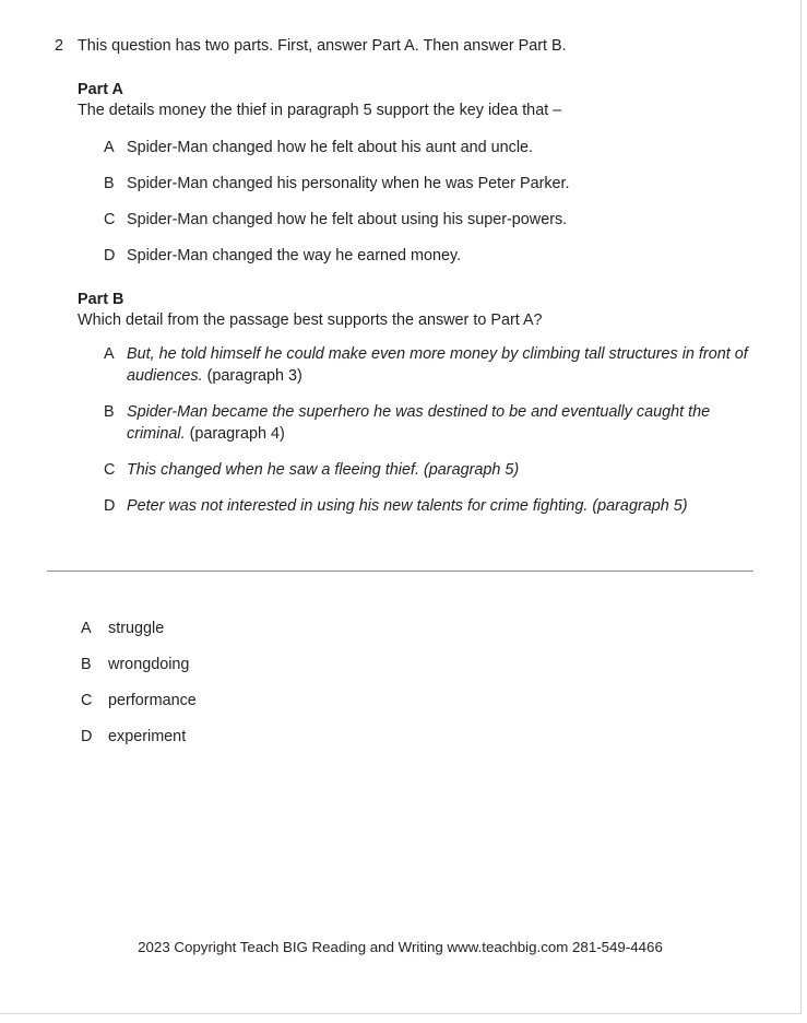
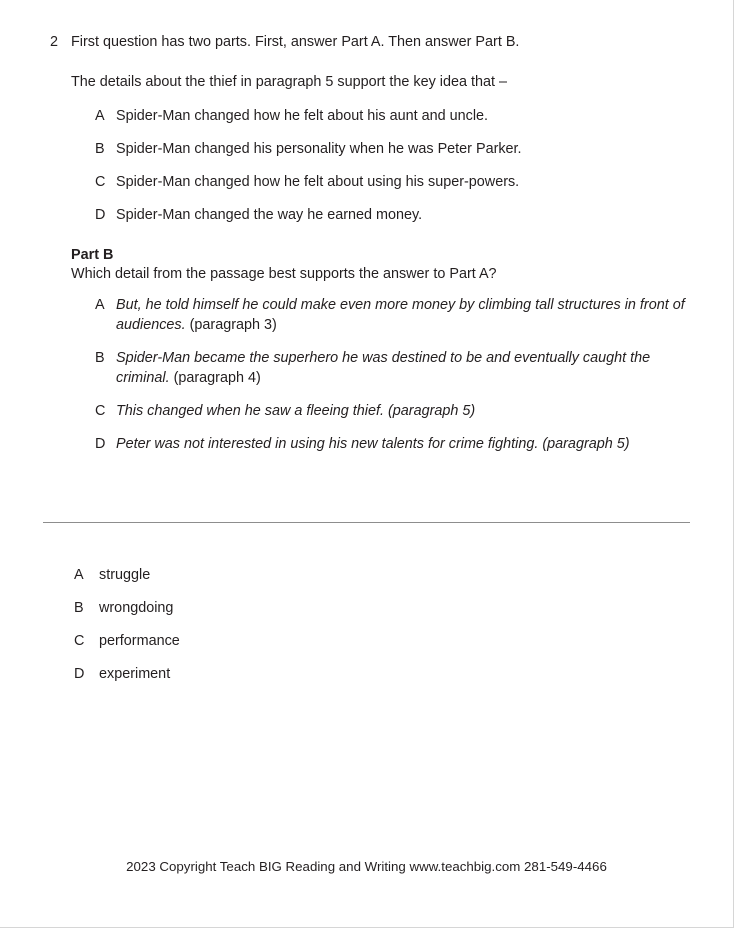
  2
- This question has two parts. First, answer Part A. Then answer Part B.
+ First question has two parts. First, answer Part A. Then answer Part B.
- Part A
- The details money the thief in paragraph 5 support the key idea that –
+ The details about the thief in paragraph 5 support the key idea that –
  A
  Spider-Man changed how he felt about his aunt and uncle.
  B
  Spider-Man changed his personality when he was Peter Parker.
  C
  Spider-Man changed how he felt about using his super-powers.
  D
  Spider-Man changed the way he earned money.
  Part B
  Which detail from the passage best supports the answer to Part A?
  A
  But, he told himself he could make even more money by climbing tall structures in front of audiences. (paragraph 3)
  B
  Spider-Man became the superhero he was destined to be and eventually caught the criminal. (paragraph 4)
  C
  This changed when he saw a fleeing thief. (paragraph 5)
  D
  Peter was not interested in using his new talents for crime fighting. (paragraph 5)
  A
  struggle
  B
  wrongdoing
  C
  performance
  D
  experiment
  2023 Copyright Teach BIG Reading and Writing www.teachbig.com 281-549-4466
